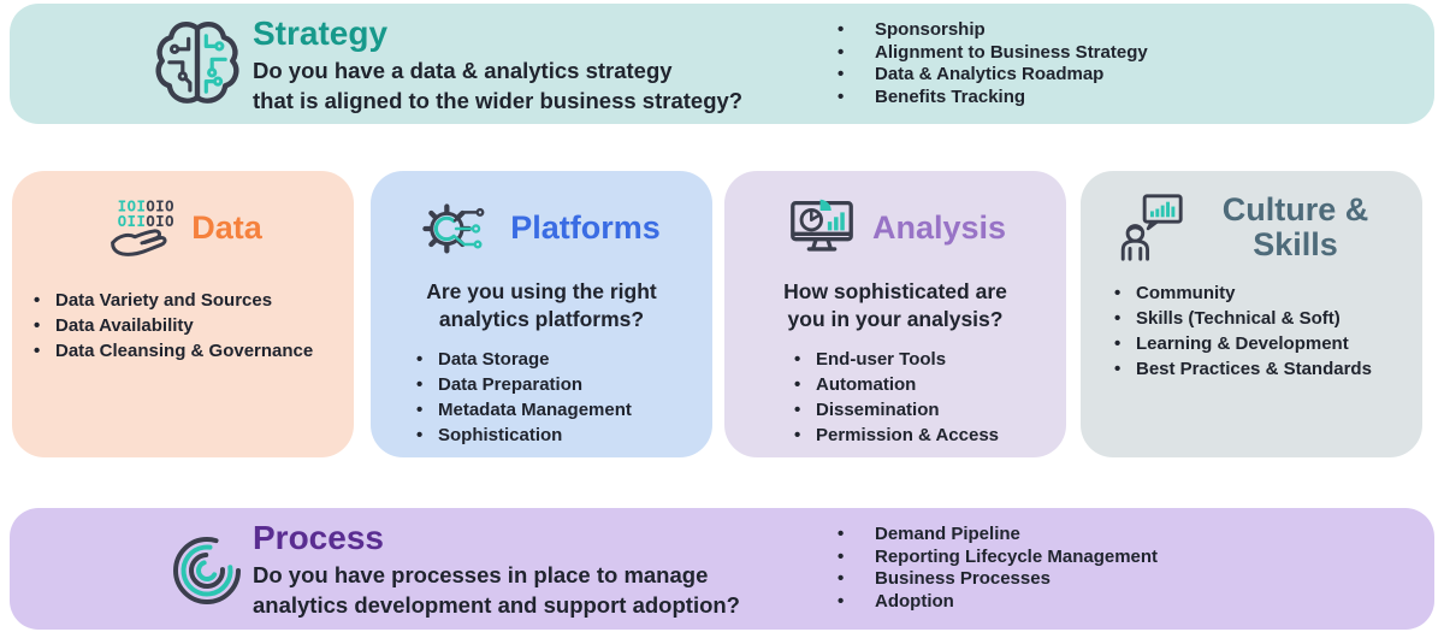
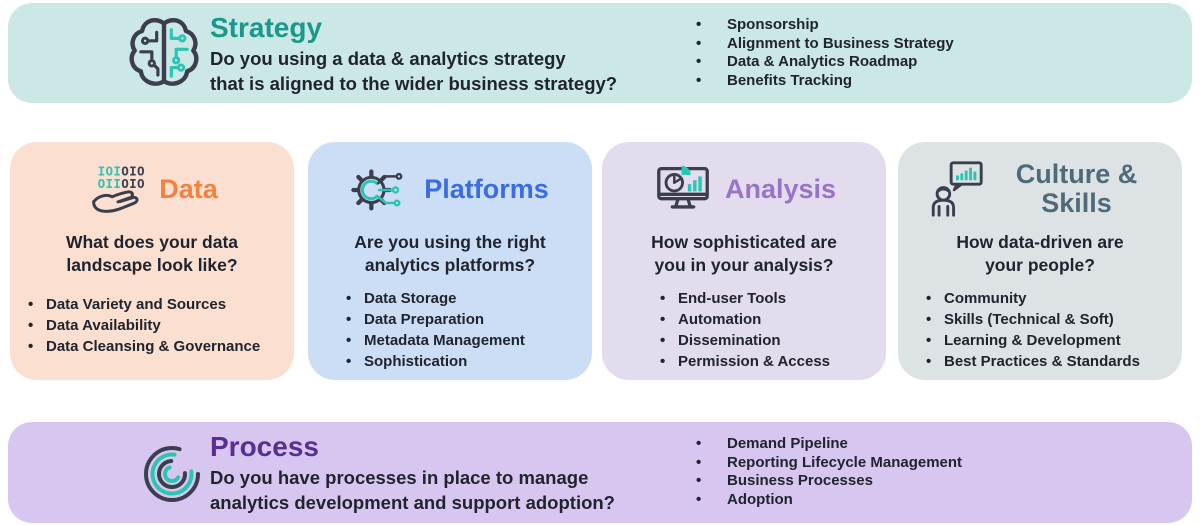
  Strategy
- Do you have a data & analytics strategy
+ Do you using a data & analytics strategy
  that is aligned to the wider business strategy?
  Sponsorship
  Alignment to Business Strategy
  Data & Analytics Roadmap
  Benefits Tracking
  IOIOIO
  OIIOIO
  Data
+ What does your data
+ landscape look like?
  Data Variety and Sources
  Data Availability
  Data Cleansing & Governance
  Platforms
  Are you using the right
  analytics platforms?
  Data Storage
  Data Preparation
  Metadata Management
  Sophistication
  Analysis
  How sophisticated are
  you in your analysis?
  End-user Tools
  Automation
  Dissemination
  Permission & Access
  Culture & Skills
+ How data-driven are
+ your people?
  Community
  Skills (Technical & Soft)
  Learning & Development
  Best Practices & Standards
  Process
  Do you have processes in place to manage
  analytics development and support adoption?
  Demand Pipeline
  Reporting Lifecycle Management
  Business Processes
  Adoption
